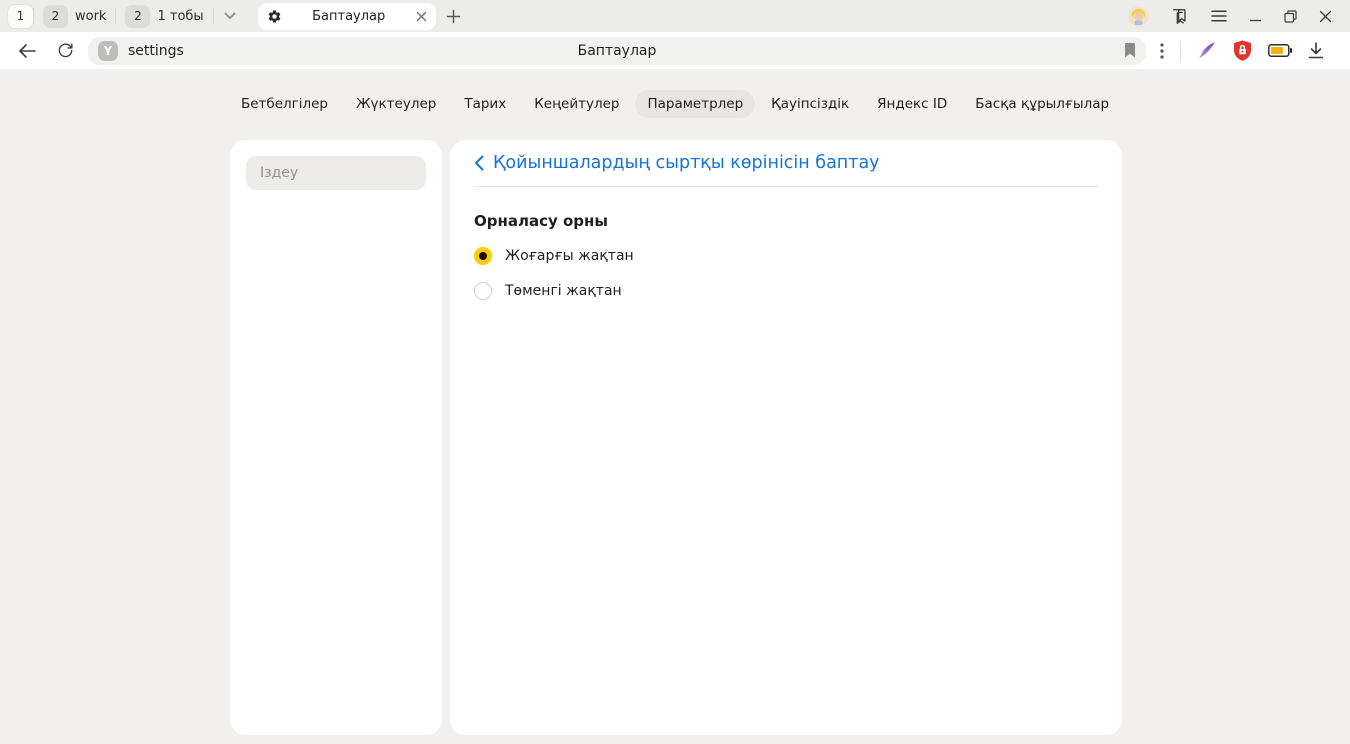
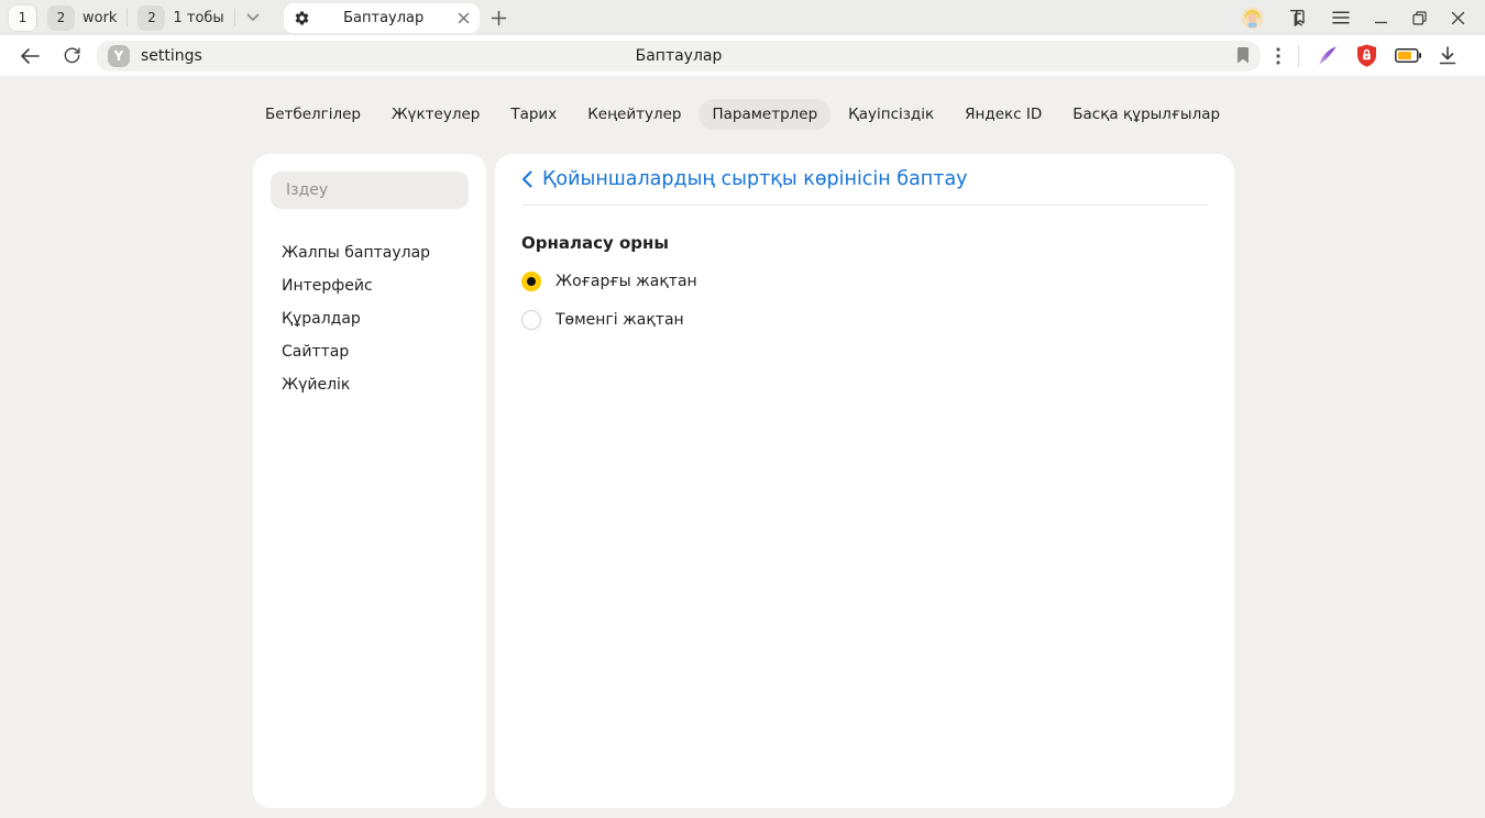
  1
  2
  work
  2
  1 тобы
  Баптаулар
  Y
  settings
  Баптаулар
  Бетбелгілер
  Жүктеулер
  Тарих
  Кеңейтулер
  Параметрлер
  Қауіпсіздік
  Яндекс ID
  Басқа құрылғылар
  Іздеу
+ Жалпы баптаулар
+ Интерфейс
+ Құралдар
+ Сайттар
+ Жүйелік
  Қойыншалардың сыртқы көрінісін баптау
  Орналасу орны
  Жоғарғы жақтан
  Төменгі жақтан
